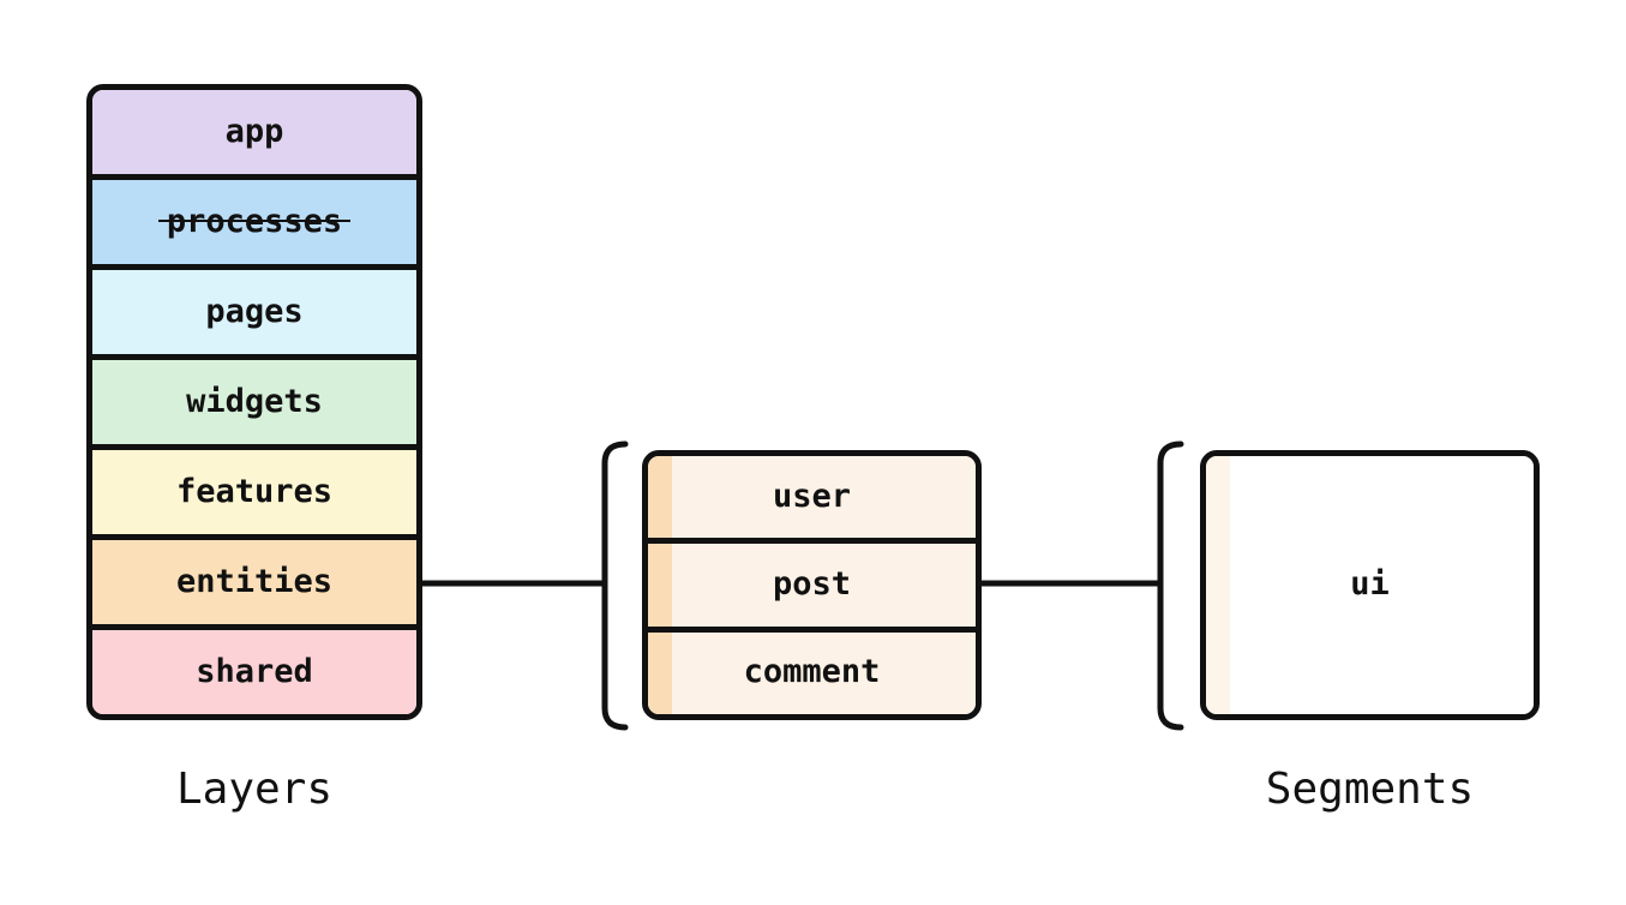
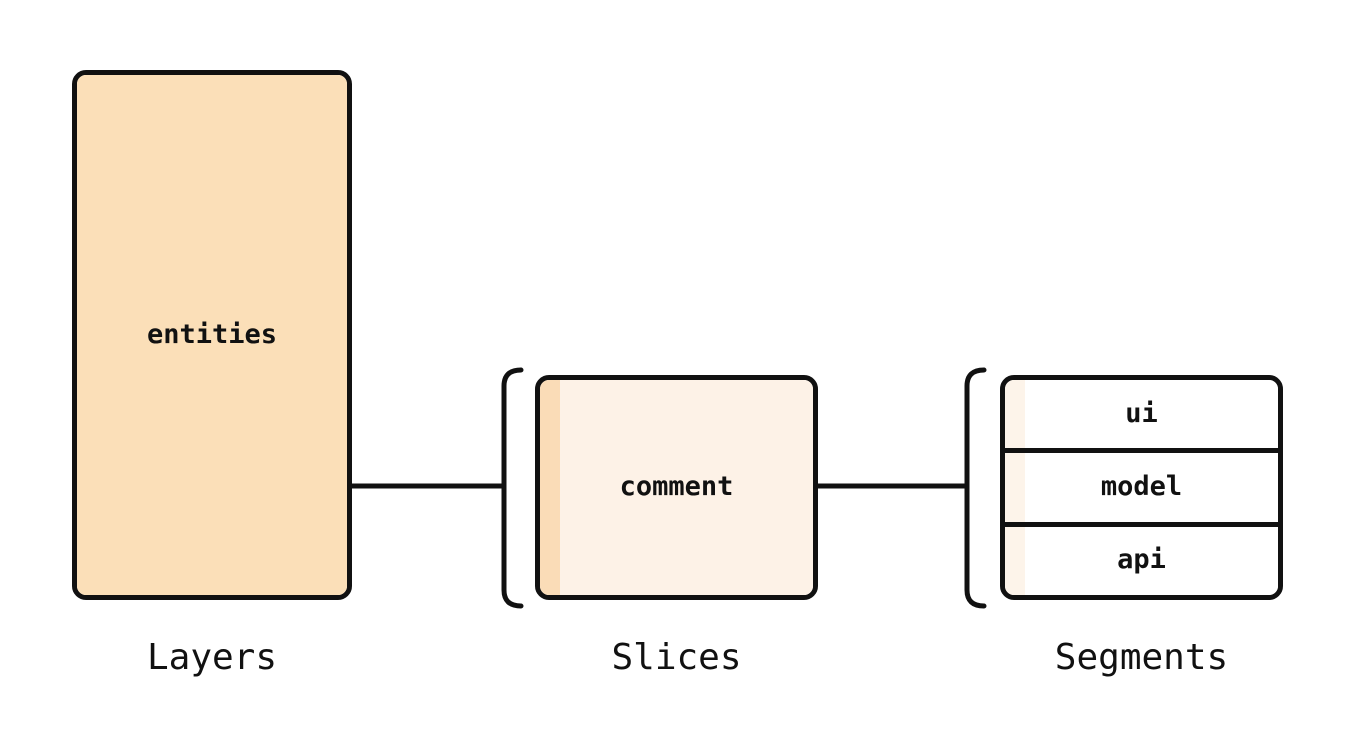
- app
- processes
- pages
- widgets
- features
  entities
- shared
- user
- post
  comment
  ui
+ model
+ api
  Layers
+ Slices
  Segments
